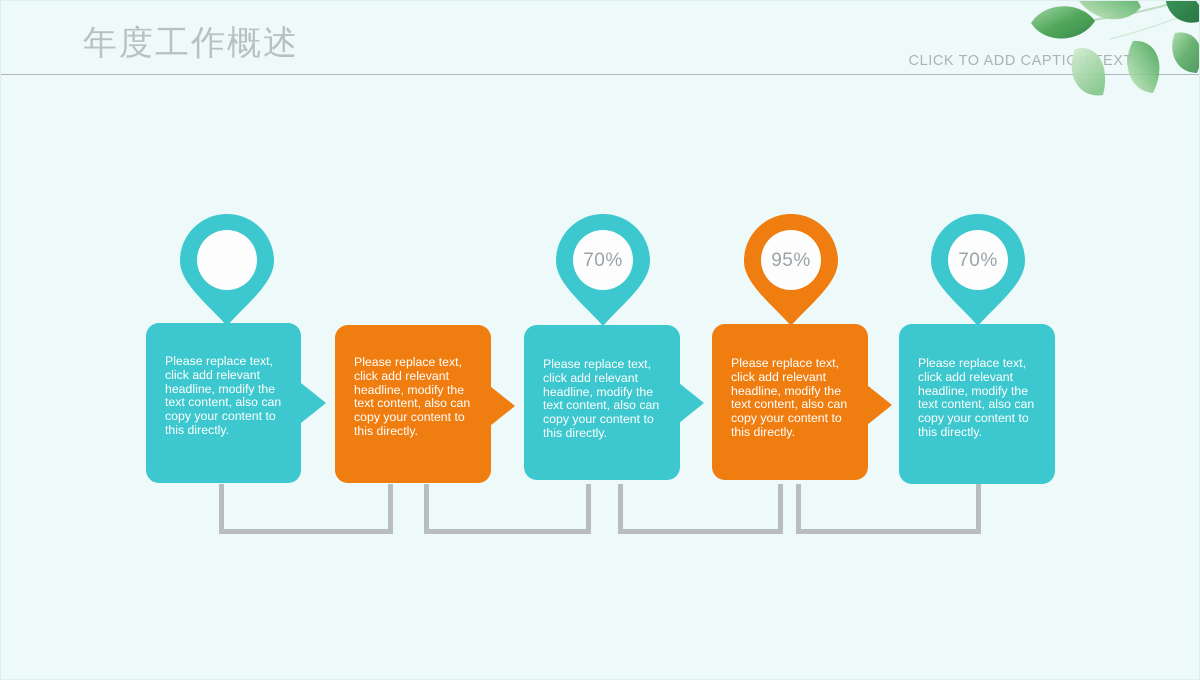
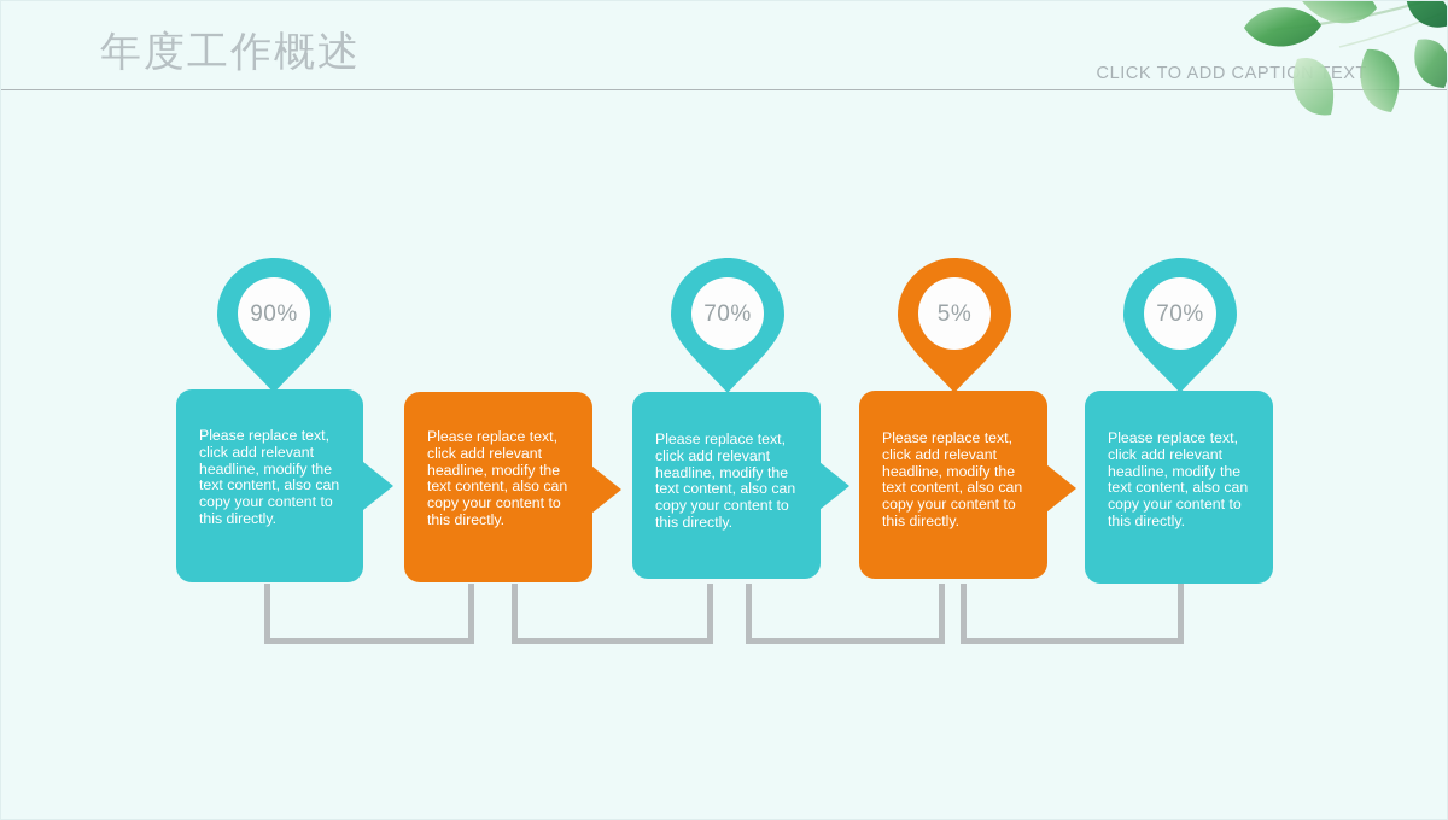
  年度工作概述
  CLICK TO ADD CAPTIEXT
+ 90%
  Please replace text, click add relevant headline, modify the text content, also can copy your content to this directly.
  Please replace text, click add relevant headline, modify the text content, also can copy your content to this directly.
  70%
  Please replace text, click add relevant headline, modify the text content, also can copy your content to this directly.
- 95%
+ 5%
  Please replace text, click add relevant headline, modify the text content, also can copy your content to this directly.
  70%
  Please replace text, click add relevant headline, modify the text content, also can copy your content to this directly.
